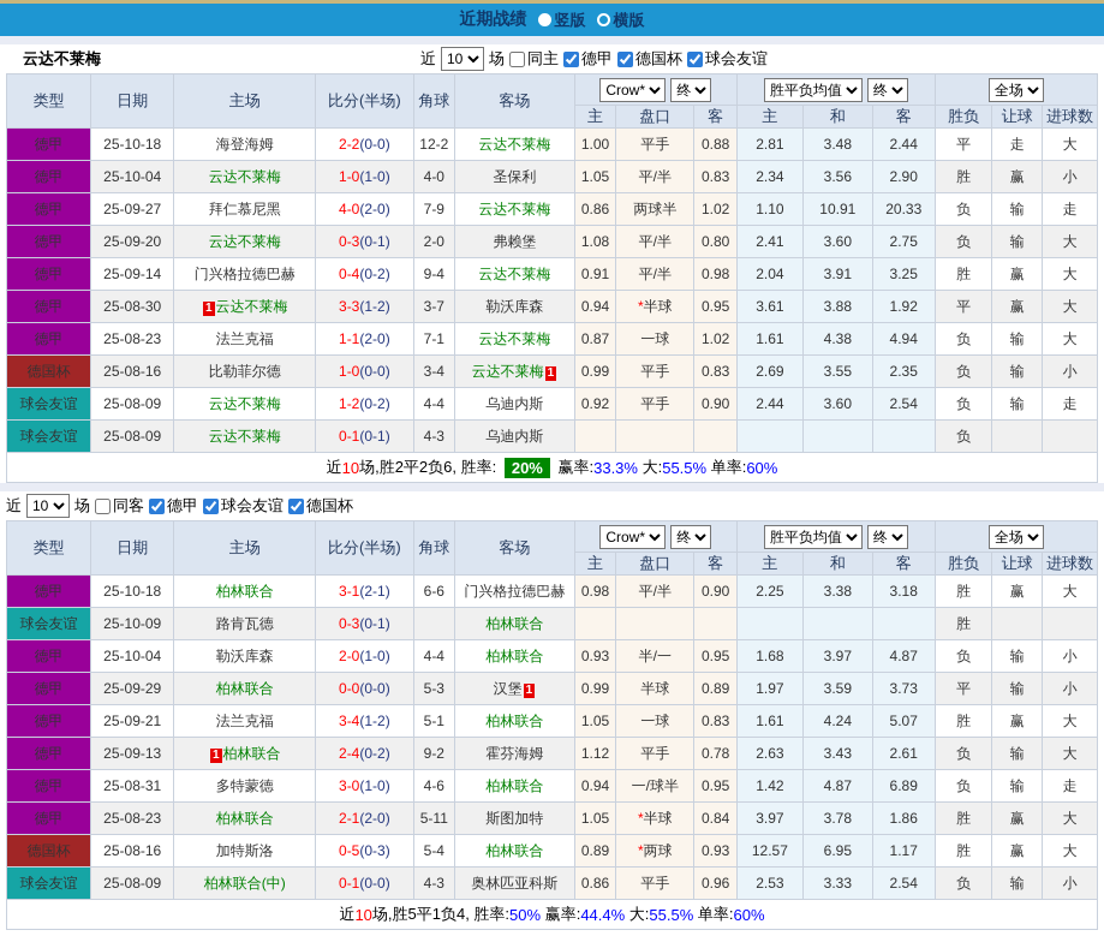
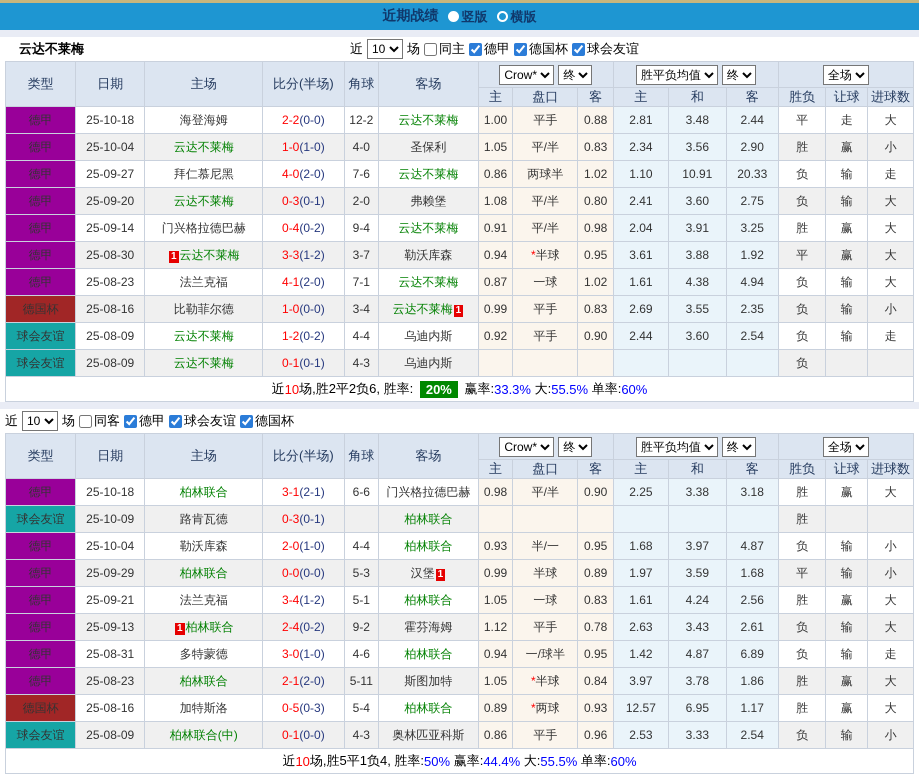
  近期战绩
  竖版
  横版
  云达不莱梅
  近
  10
  场
  同主
  德甲
  德国杯
  球会友谊
  类型	日期	主场	比分(半场)	角球	客场	Crow* 终	胜平负均值 终	全场
  主	盘口	客	主	和	客	胜负	让球	进球数
  德甲	25-10-18	海登海姆	2-2(0-0)	12-2	云达不莱梅	1.00	平手	0.88	2.81	3.48	2.44	平	走	大
  德甲	25-10-04	云达不莱梅	1-0(1-0)	4-0	圣保利	1.05	平/半	0.83	2.34	3.56	2.90	胜	赢	小
- 德甲	25-09-27	拜仁慕尼黑	4-0(2-0)	7-9	云达不莱梅	0.86	两球半	1.02	1.10	10.91	20.33	负	输	走
+ 德甲	25-09-27	拜仁慕尼黑	4-0(2-0)	7-6	云达不莱梅	0.86	两球半	1.02	1.10	10.91	20.33	负	输	走
  德甲	25-09-20	云达不莱梅	0-3(0-1)	2-0	弗赖堡	1.08	平/半	0.80	2.41	3.60	2.75	负	输	大
  德甲	25-09-14	门兴格拉德巴赫	0-4(0-2)	9-4	云达不莱梅	0.91	平/半	0.98	2.04	3.91	3.25	胜	赢	大
  德甲	25-08-30	1 云达不莱梅	3-3(1-2)	3-7	勒沃库森	0.94	*半球	0.95	3.61	3.88	1.92	平	赢	大
- 德甲	25-08-23	法兰克福	1-1(2-0)	7-1	云达不莱梅	0.87	一球	1.02	1.61	4.38	4.94	负	输	大
+ 德甲	25-08-23	法兰克福	4-1(2-0)	7-1	云达不莱梅	0.87	一球	1.02	1.61	4.38	4.94	负	输	大
  德国杯	25-08-16	比勒菲尔德	1-0(0-0)	3-4	云达不莱梅 1	0.99	平手	0.83	2.69	3.55	2.35	负	输	小
  球会友谊	25-08-09	云达不莱梅	1-2(0-2)	4-4	乌迪内斯	0.92	平手	0.90	2.44	3.60	2.54	负	输	走
  球会友谊	25-08-09	云达不莱梅	0-1(0-1)	4-3	乌迪内斯							负
  近
  10
  场,胜2平2负6, 胜率:
  20%
  赢率:
  33.3%
  大:
  55.5%
  单率:
  60%
  近
  10
  场
  同客
  德甲
  球会友谊
  德国杯
  类型	日期	主场	比分(半场)	角球	客场	Crow* 终	胜平负均值 终	全场
  主	盘口	客	主	和	客	胜负	让球	进球数
  德甲	25-10-18	柏林联合	3-1(2-1)	6-6	门兴格拉德巴赫	0.98	平/半	0.90	2.25	3.38	3.18	胜	赢	大
  球会友谊	25-10-09	路肯瓦德	0-3(0-1)		柏林联合							胜
  德甲	25-10-04	勒沃库森	2-0(1-0)	4-4	柏林联合	0.93	半/一	0.95	1.68	3.97	4.87	负	输	小
- 德甲	25-09-29	柏林联合	0-0(0-0)	5-3	汉堡 1	0.99	半球	0.89	1.97	3.59	3.73	平	输	小
+ 德甲	25-09-29	柏林联合	0-0(0-0)	5-3	汉堡 1	0.99	半球	0.89	1.97	3.59	1.68	平	输	小
- 德甲	25-09-21	法兰克福	3-4(1-2)	5-1	柏林联合	1.05	一球	0.83	1.61	4.24	5.07	胜	赢	大
+ 德甲	25-09-21	法兰克福	3-4(1-2)	5-1	柏林联合	1.05	一球	0.83	1.61	4.24	2.56	胜	赢	大
  德甲	25-09-13	1 柏林联合	2-4(0-2)	9-2	霍芬海姆	1.12	平手	0.78	2.63	3.43	2.61	负	输	大
  德甲	25-08-31	多特蒙德	3-0(1-0)	4-6	柏林联合	0.94	一/球半	0.95	1.42	4.87	6.89	负	输	走
  德甲	25-08-23	柏林联合	2-1(2-0)	5-11	斯图加特	1.05	*半球	0.84	3.97	3.78	1.86	胜	赢	大
  德国杯	25-08-16	加特斯洛	0-5(0-3)	5-4	柏林联合	0.89	*两球	0.93	12.57	6.95	1.17	胜	赢	大
  球会友谊	25-08-09	柏林联合(中)	0-1(0-0)	4-3	奥林匹亚科斯	0.86	平手	0.96	2.53	3.33	2.54	负	输	小
  近
  10
  场,胜5平1负4, 胜率:
  50%
  赢率:
  44.4%
  大:
  55.5%
  单率:
  60%
